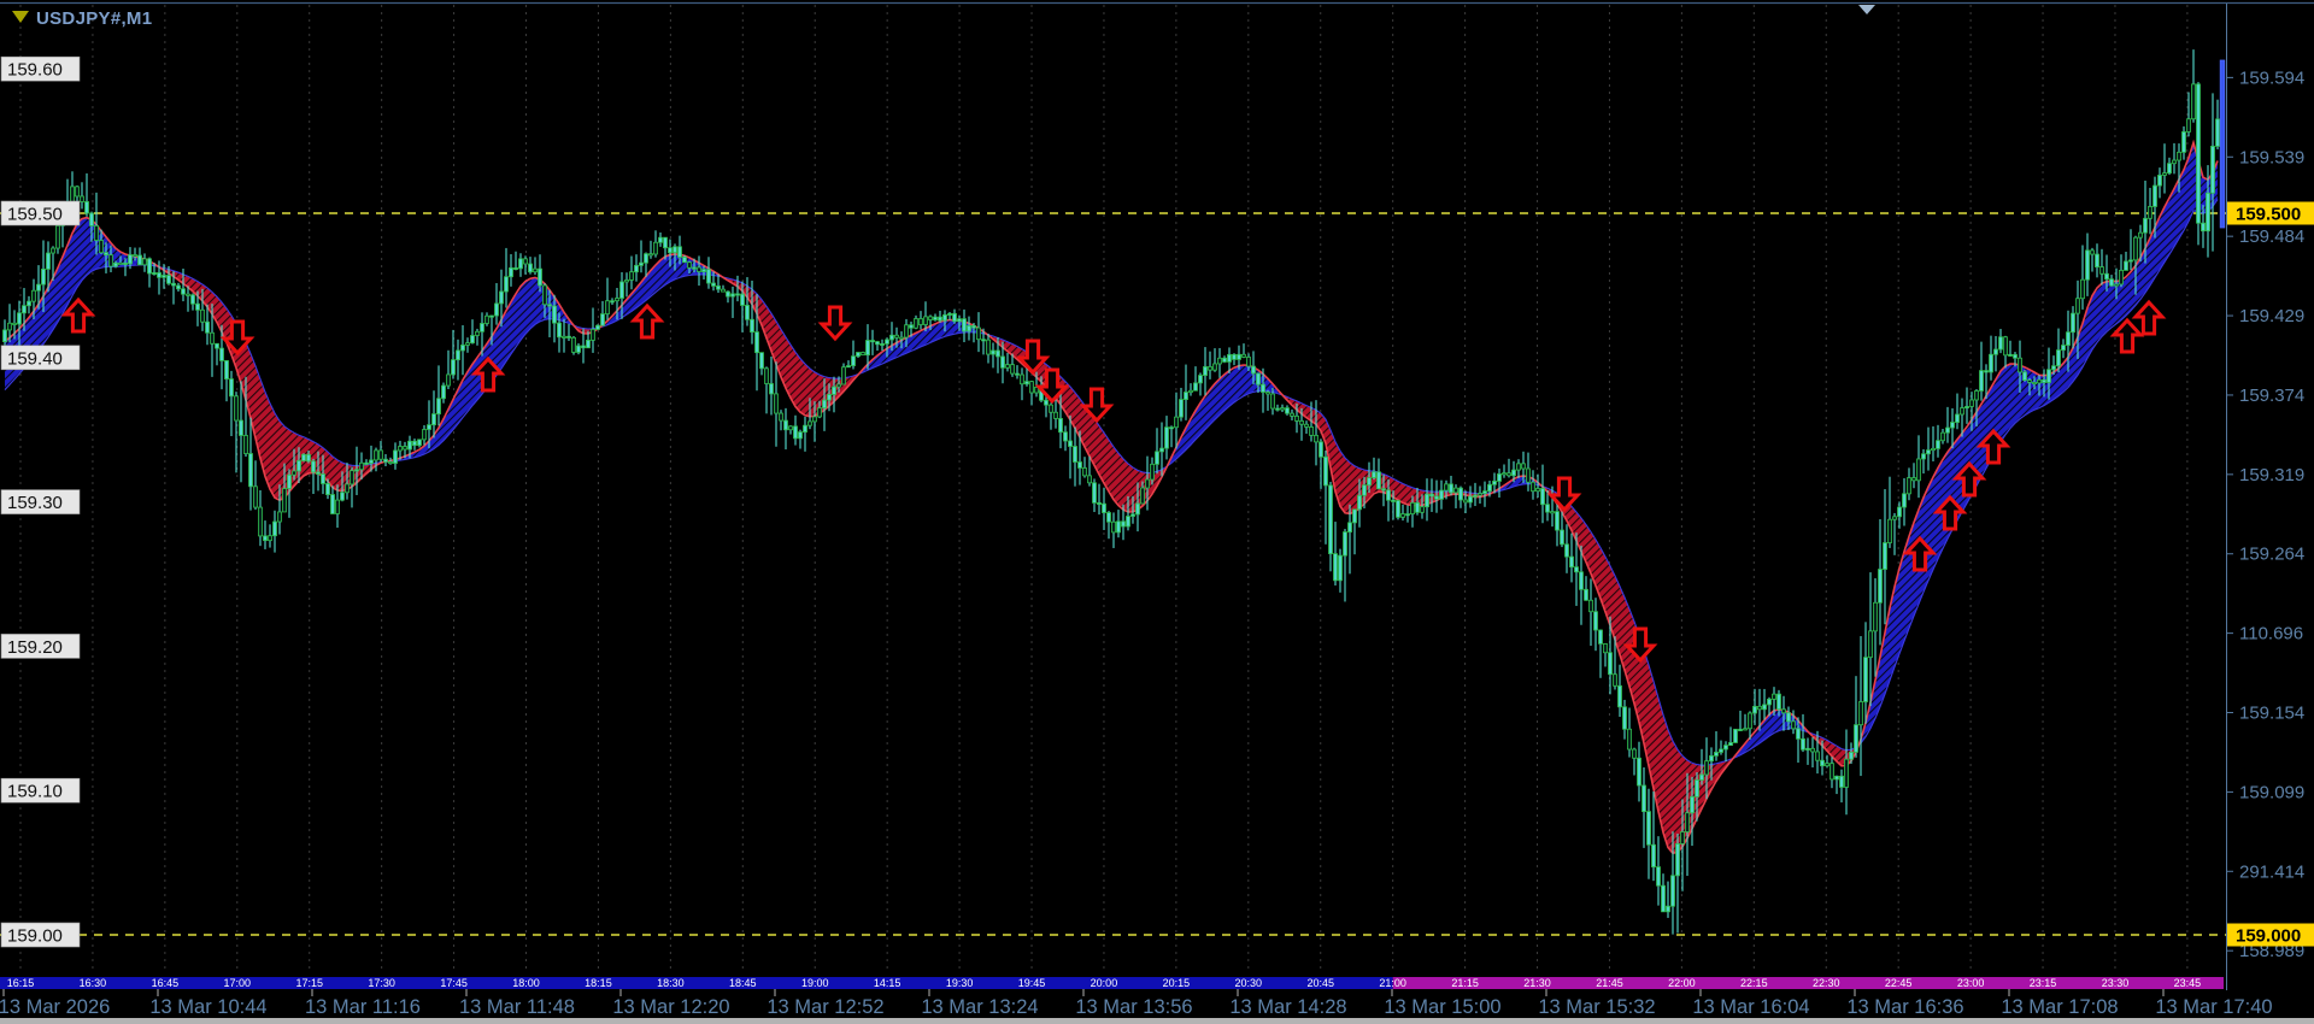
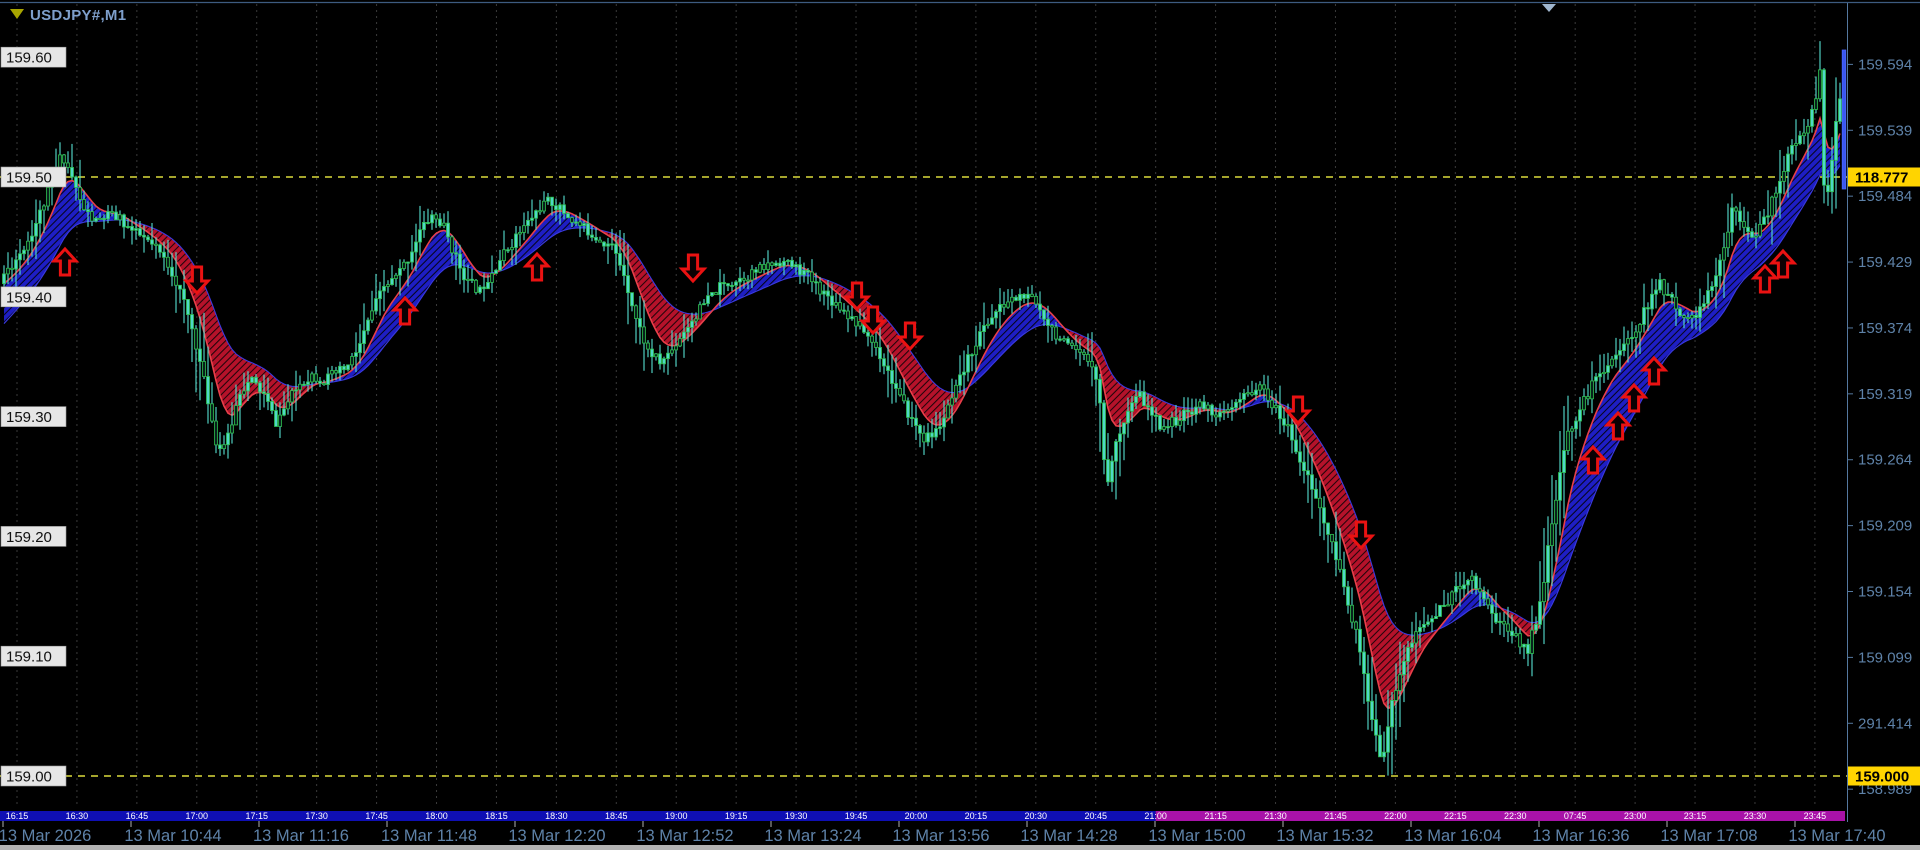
  16:15
  16:30
  16:45
  17:00
  17:15
  17:30
  17:45
  18:00
  18:15
  18:30
  18:45
  19:00
- 14:15
+ 19:15
  19:30
  19:45
  20:00
  20:15
  20:30
  20:45
  21:00
  21:15
  21:30
  21:45
  22:00
  22:15
  22:30
- 22:45
+ 07:45
  23:00
  23:15
  23:30
  23:45
  13 Mar 2026
  13 Mar 10:44
  13 Mar 11:16
  13 Mar 11:48
  13 Mar 12:20
  13 Mar 12:52
  13 Mar 13:24
  13 Mar 13:56
  13 Mar 14:28
  13 Mar 15:00
  13 Mar 15:32
  13 Mar 16:04
  13 Mar 16:36
  13 Mar 17:08
  13 Mar 17:40
  159.594
  159.539
  159.484
  159.429
  159.374
  159.319
  159.264
- 110.696
+ 159.209
  159.154
  159.099
  291.414
  158.989
- 159.500
+ 118.777
  159.000
  159.60
  159.50
  159.40
  159.30
  159.20
  159.10
  159.00
  USDJPY#,M1
